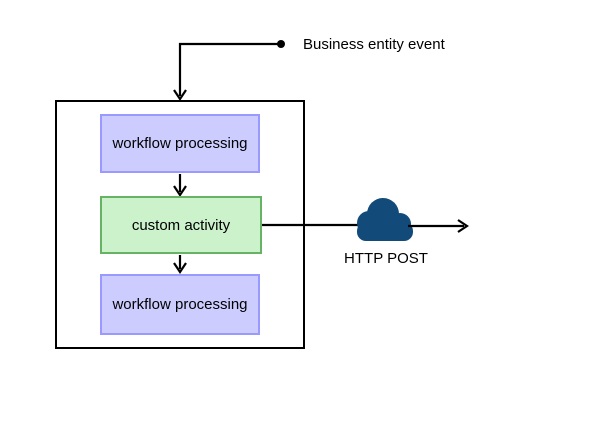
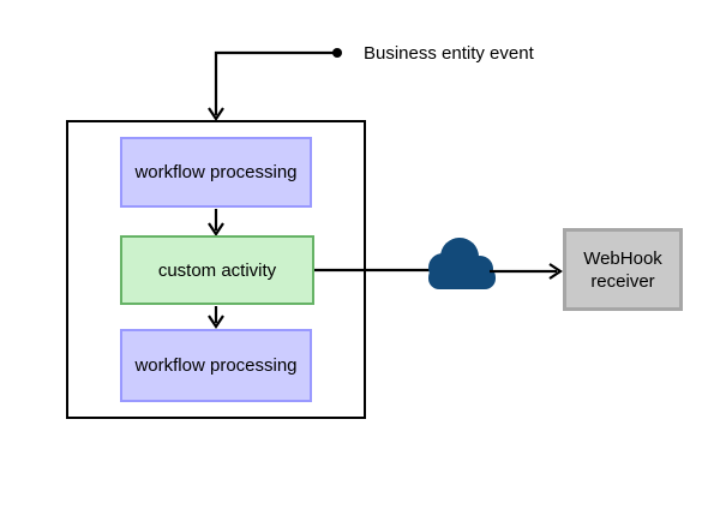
  Business entity event
- HTTP POST
  workflow processing
  custom activity
  workflow processing
+ WebHook receiver
